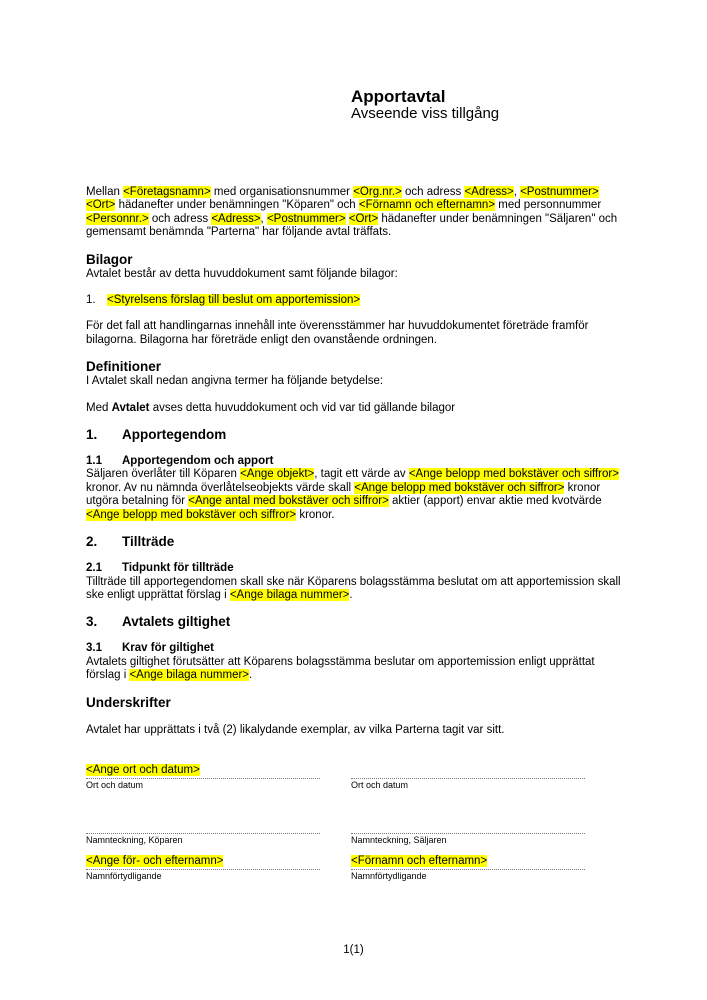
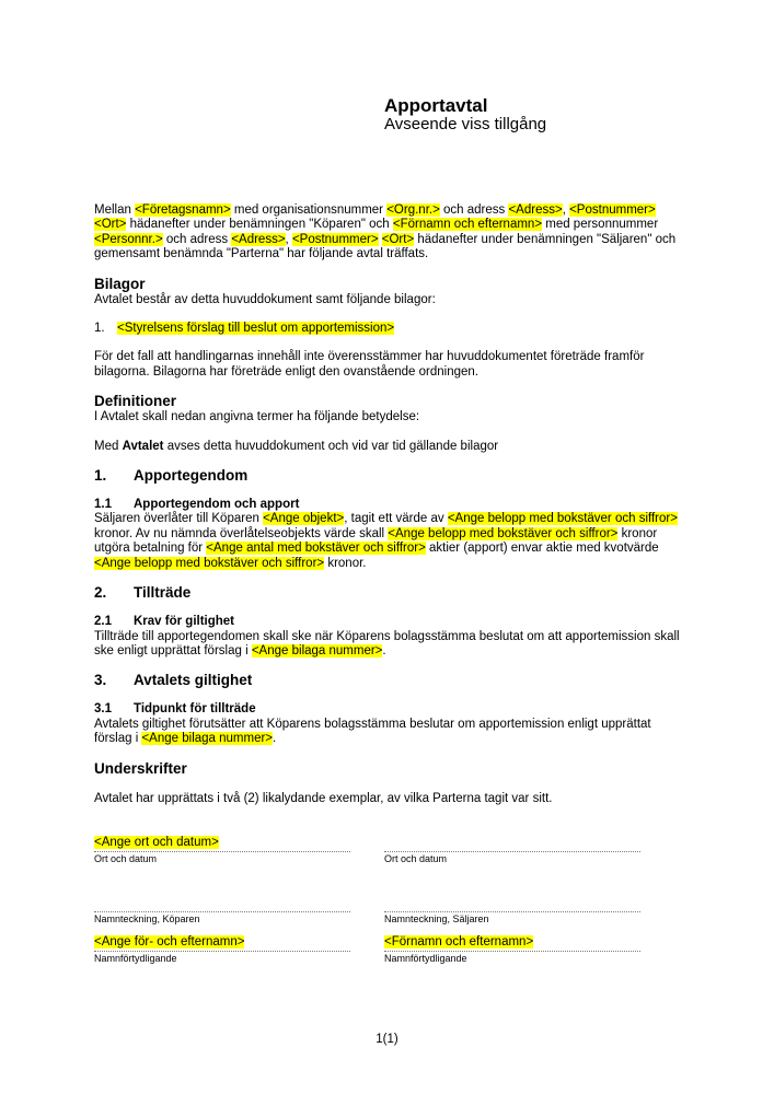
  Apportavtal
  Avseende viss tillgång
  Mellan <Företagsnamn> med organisationsnummer <Org.nr.> och adress <Adress>, <Postnummer> <Ort> hädanefter under benämningen "Köparen" och <Förnamn och efternamn> med personnummer <Personnr.> och adress <Adress>, <Postnummer> <Ort> hädanefter under benämningen "Säljaren" och gemensamt benämnda "Parterna" har följande avtal träffats.
  Bilagor
  Avtalet består av detta huvuddokument samt följande bilagor:
  1. <Styrelsens förslag till beslut om apportemission>
  För det fall att handlingarnas innehåll inte överensstämmer har huvuddokumentet företräde framför bilagorna. Bilagorna har företräde enligt den ovanstående ordningen.
  Definitioner
  I Avtalet skall nedan angivna termer ha följande betydelse:
  Med Avtalet avses detta huvuddokument och vid var tid gällande bilagor
  1. Apportegendom
  1.1 Apportegendom och apport
  Säljaren överlåter till Köparen <Ange objekt>, tagit ett värde av <Ange belopp med bokstäver och siffror> kronor. Av nu nämnda överlåtelseobjekts värde skall <Ange belopp med bokstäver och siffror> kronor utgöra betalning för <Ange antal med bokstäver och siffror> aktier (apport) envar aktie med kvotvärde <Ange belopp med bokstäver och siffror> kronor.
  2. Tillträde
- 2.1 Tidpunkt för tillträde
+ 2.1 Krav för giltighet
  Tillträde till apportegendomen skall ske när Köparens bolagsstämma beslutat om att apportemission skall ske enligt upprättat förslag i <Ange bilaga nummer>.
  3. Avtalets giltighet
- 3.1 Krav för giltighet
+ 3.1 Tidpunkt för tillträde
  Avtalets giltighet förutsätter att Köparens bolagsstämma beslutar om apportemission enligt upprättat förslag i <Ange bilaga nummer>.
  Underskrifter
  Avtalet har upprättats i två (2) likalydande exemplar, av vilka Parterna tagit var sitt.
  <Ange ort och datum>
  Ort och datum
  Ort och datum
  Namnteckning, Köparen
  <Ange för- och efternamn>
  Namnförtydligande
  Namnteckning, Säljaren
  <Förnamn och efternamn>
  Namnförtydligande
  1(1)
